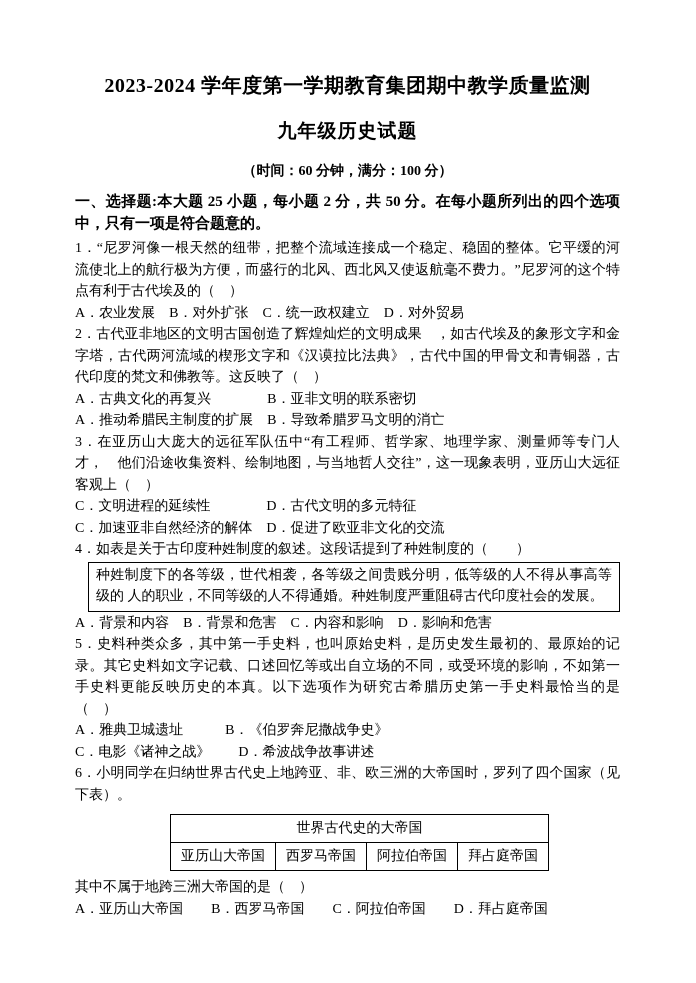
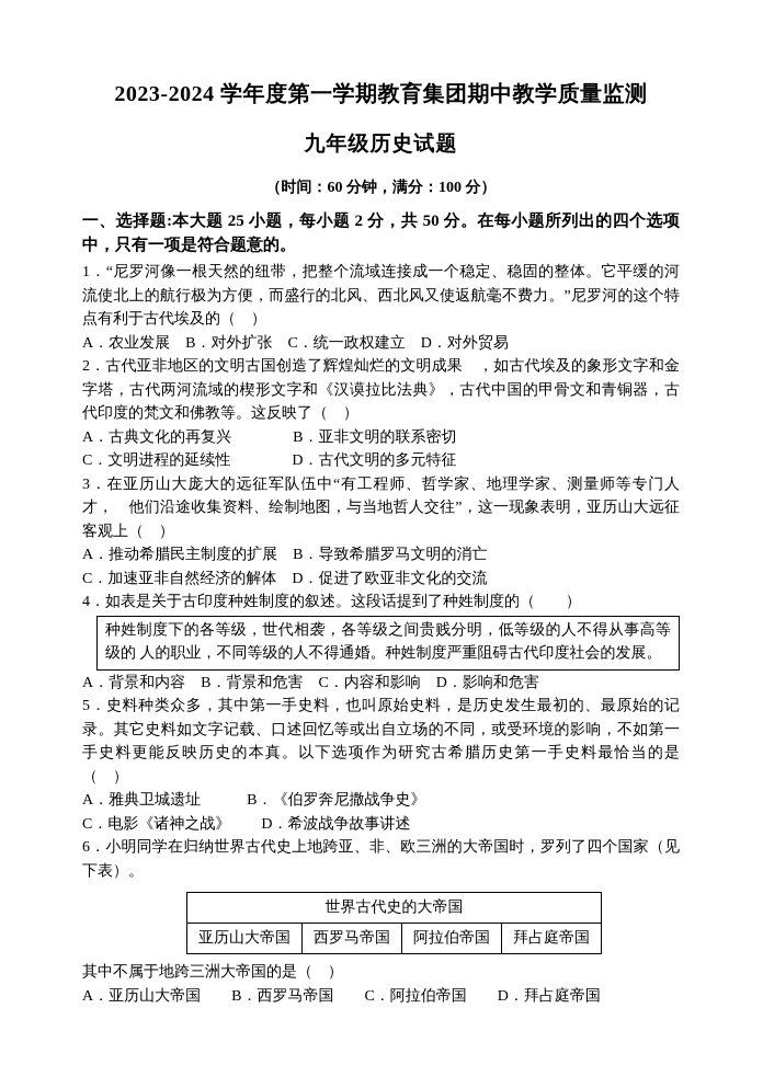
  2023-2024 学年度第一学期教育集团期中教学质量监测
  九年级历史试题
  （时间：60 分钟，满分：100 分）
  一、选择题:本大题 25 小题，每小题 2 分，共 50 分。在每小题所列出的四个选项中，只有一项是符合题意的。
  1．“尼罗河像一根天然的纽带，把整个流域连接成一个稳定、稳固的整体。它平缓的河流使北上的航行极为方便，而盛行的北风、西北风又使返航毫不费力。”尼罗河的这个特点有利于古代埃及的（ ）
  A．农业发展 B．对外扩张 C．统一政权建立 D．对外贸易
  2．古代亚非地区的文明古国创造了辉煌灿烂的文明成果 ，如古代埃及的象形文字和金字塔，古代两河流域的楔形文字和《汉谟拉比法典》，古代中国的甲骨文和青铜器，古代印度的梵文和佛教等。这反映了（ ）
  A．古典文化的再复兴 B．亚非文明的联系密切
- A．推动希腊民主制度的扩展 B．导致希腊罗马文明的消亡
+ C．文明进程的延续性 D．古代文明的多元特征
  3．在亚历山大庞大的远征军队伍中“有工程师、哲学家、地理学家、测量师等专门人才， 他们沿途收集资料、绘制地图，与当地哲人交往”，这一现象表明，亚历山大远征客观上（ ）
- C．文明进程的延续性 D．古代文明的多元特征
+ A．推动希腊民主制度的扩展 B．导致希腊罗马文明的消亡
  C．加速亚非自然经济的解体 D．促进了欧亚非文化的交流
  4．如表是关于古印度种姓制度的叙述。这段话提到了种姓制度的（ ）
  种姓制度下的各等级，世代相袭，各等级之间贵贱分明，低等级的人不得从事高等级的 人的职业，不同等级的人不得通婚。种姓制度严重阻碍古代印度社会的发展。
  A．背景和内容 B．背景和危害 C．内容和影响 D．影响和危害
  5．史料种类众多，其中第一手史料，也叫原始史料，是历史发生最初的、最原始的记录。其它史料如文字记载、口述回忆等或出自立场的不同，或受环境的影响，不如第一手史料更能反映历史的本真。以下选项作为研究古希腊历史第一手史料最恰当的是（ ）
  A．雅典卫城遗址 B．《伯罗奔尼撒战争史》
  C．电影《诸神之战》 D．希波战争故事讲述
  6．小明同学在归纳世界古代史上地跨亚、非、欧三洲的大帝国时，罗列了四个国家（见下表）。
  世界古代史的大帝国
  亚历山大帝国	西罗马帝国	阿拉伯帝国	拜占庭帝国
  其中不属于地跨三洲大帝国的是（ ）
  A．亚历山大帝国 B．西罗马帝国 C．阿拉伯帝国 D．拜占庭帝国
